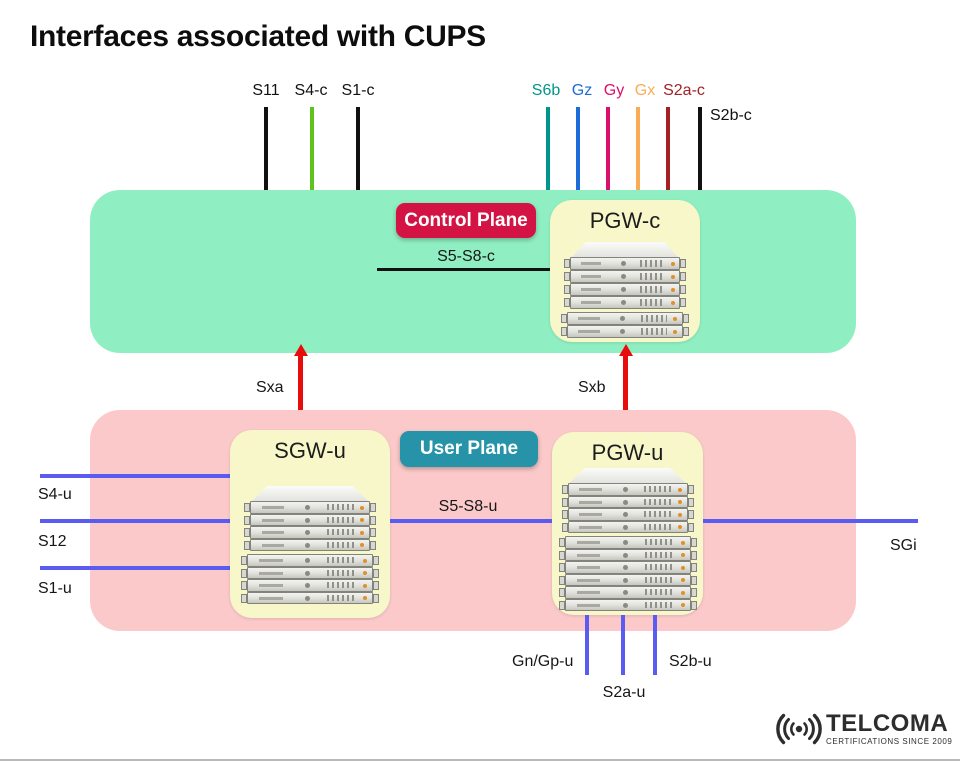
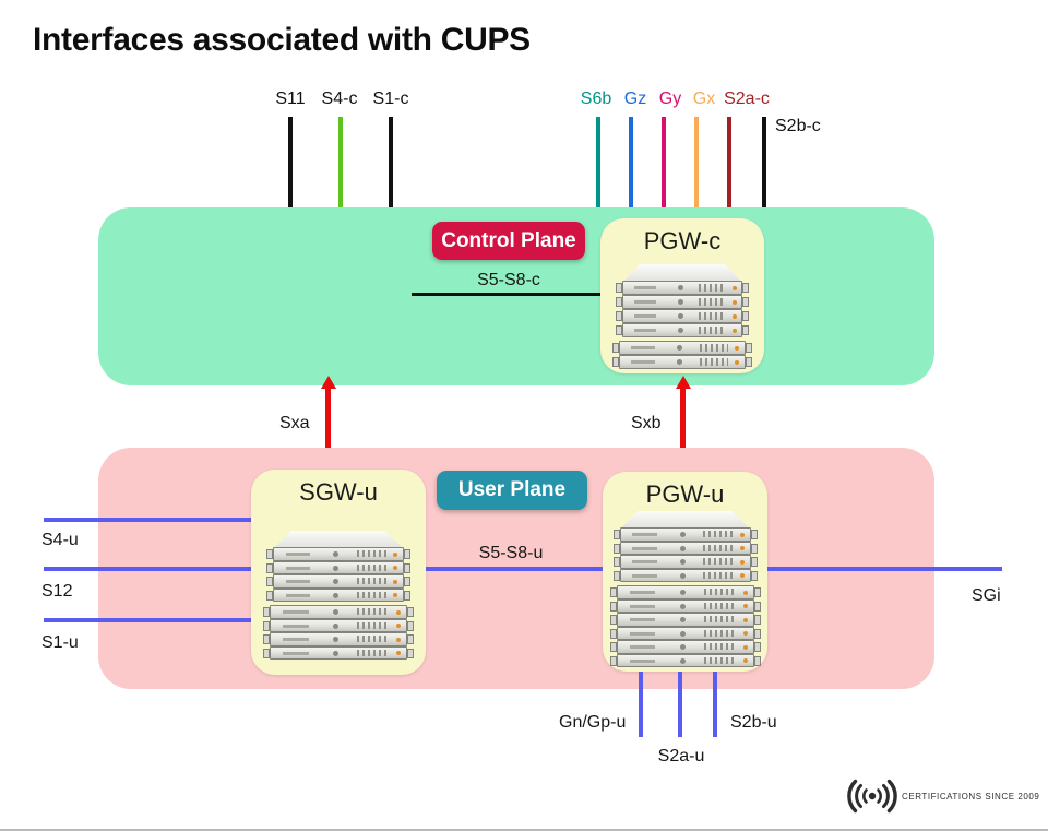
  Interfaces associated with CUPS
  S11
  S4-c
  S1-c
  S6b
  Gz
  Gy
  Gx
  S2a-c
  S2b-c
  PGW-c
  Control Plane
  S5-S8-c
  Sxa
  Sxb
  S4-u
  S12
  S1-u
  SGW-u
  PGW-u
  User Plane
  S5-S8-u
  SGi
  Gn/Gp-u
  S2a-u
  S2b-u
- TELCOMA
  CERTIFICATIONS SINCE 2009
